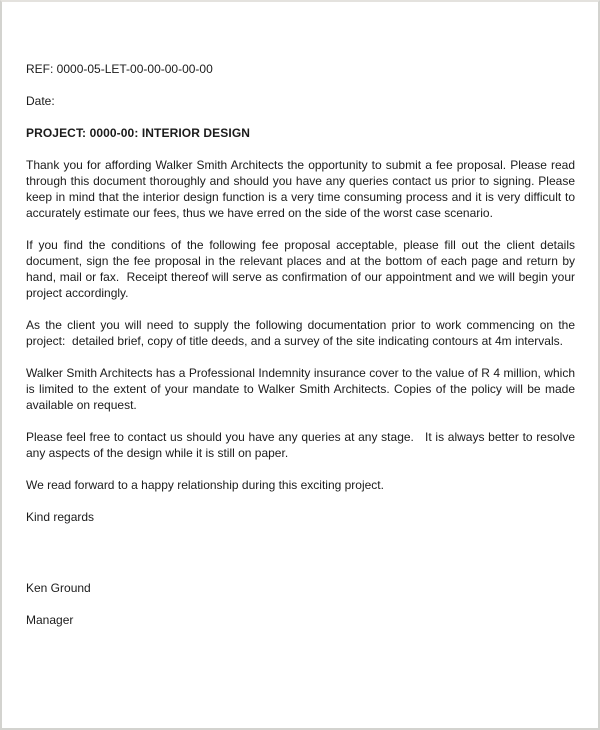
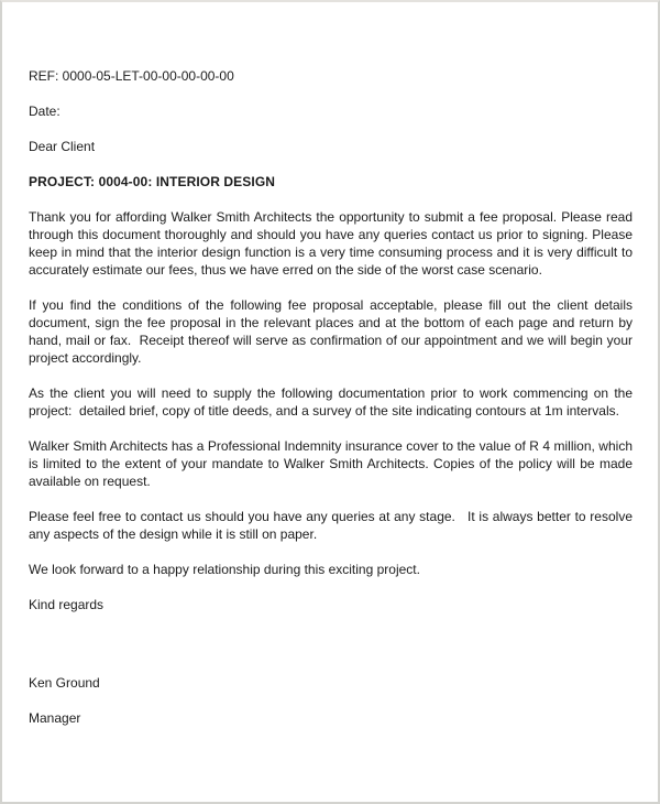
  REF: 0000-05-LET-00-00-00-00-00
  Date:
+ Dear Client
- PROJECT: 0000-00: INTERIOR DESIGN
+ PROJECT: 0004-00: INTERIOR DESIGN
  Thank you for affording Walker Smith Architects the opportunity to submit a fee proposal. Please read through this document thoroughly and should you have any queries contact us prior to signing. Please keep in mind that the interior design function is a very time consuming process and it is very difficult to accurately estimate our fees, thus we have erred on the side of the worst case scenario.
  If you find the conditions of the following fee proposal acceptable, please fill out the client details document, sign the fee proposal in the relevant places and at the bottom of each page and return by hand, mail or fax. Receipt thereof will serve as confirmation of our appointment and we will begin your project accordingly.
- As the client you will need to supply the following documentation prior to work commencing on the project: detailed brief, copy of title deeds, and a survey of the site indicating contours at 4m intervals.
+ As the client you will need to supply the following documentation prior to work commencing on the project: detailed brief, copy of title deeds, and a survey of the site indicating contours at 1m intervals.
  Walker Smith Architects has a Professional Indemnity insurance cover to the value of R 4 million, which is limited to the extent of your mandate to Walker Smith Architects. Copies of the policy will be made available on request.
  Please feel free to contact us should you have any queries at any stage. It is always better to resolve any aspects of the design while it is still on paper.
- We read forward to a happy relationship during this exciting project.
+ We look forward to a happy relationship during this exciting project.
  Kind regards
  Ken Ground
  Manager
